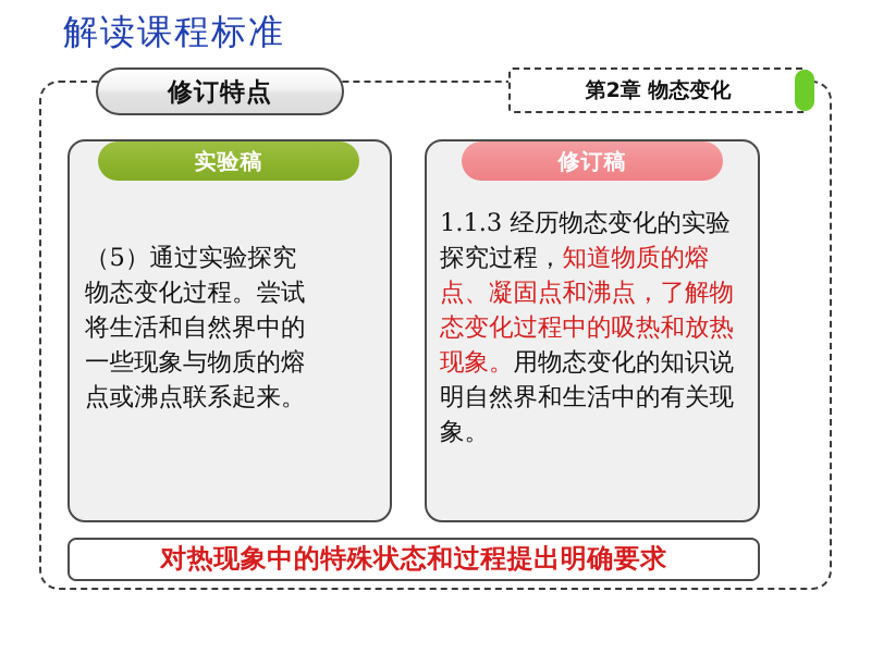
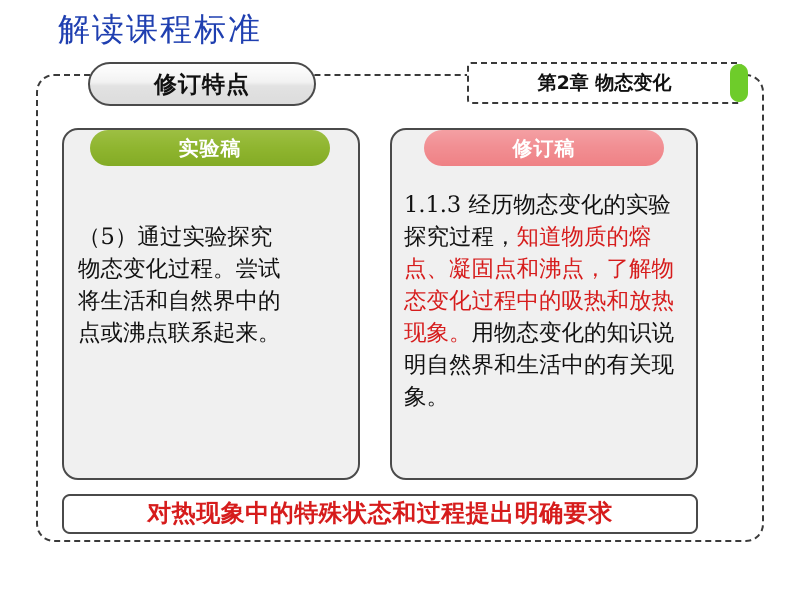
  解读课程标准
  修订特点
  第2章 物态变化
  实验稿
  （5）通过实验探究
  物态变化过程。尝试
  将生活和自然界中的
- 一些现象与物质的熔
  点或沸点联系起来。
  修订稿
  1.1.3 经历物态变化的实验探究过程，知道物质的熔点、凝固点和沸点，了解物态变化过程中的吸热和放热现象。用物态变化的知识说明自然界和生活中的有关现象。
  对热现象中的特殊状态和过程提出明确要求
